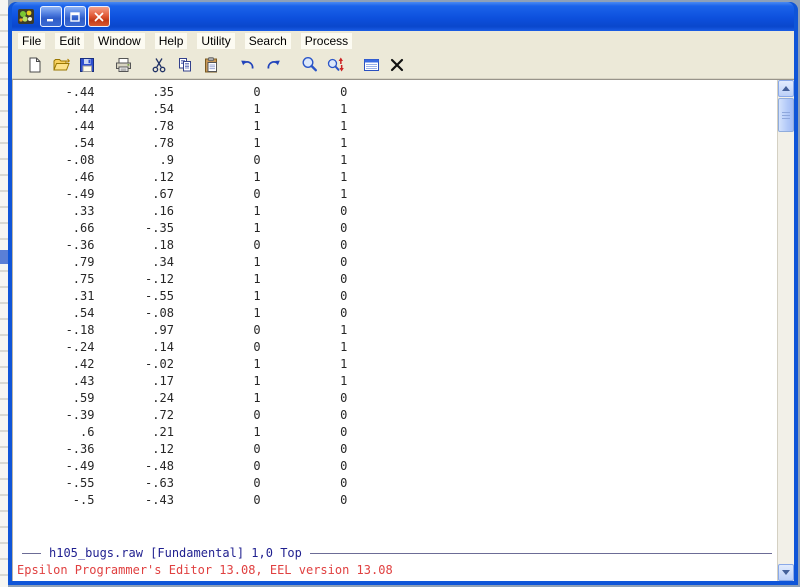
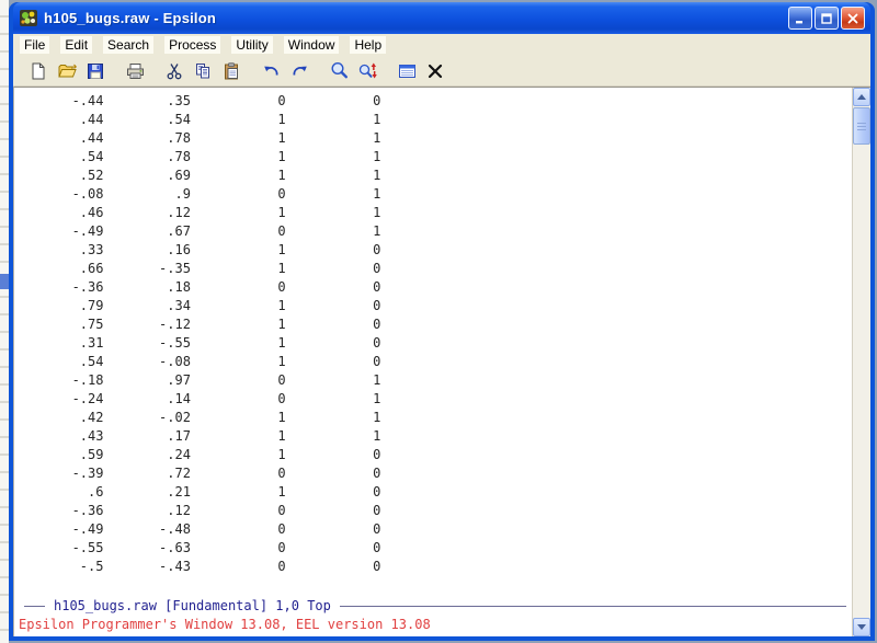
+ h105_bugs.raw - Epsilon
  File
  Edit
- Window
+ Search
- Help
+ Process
  Utility
- Search
+ Window
- Process
+ Help
  -.44 .35 0 0
  .44 .54 1 1
  .44 .78 1 1
  .54 .78 1 1
+ .52 .69 1 1
  -.08 .9 0 1
  .46 .12 1 1
  -.49 .67 0 1
  .33 .16 1 0
  .66 -.35 1 0
  -.36 .18 0 0
  .79 .34 1 0
  .75 -.12 1 0
  .31 -.55 1 0
  .54 -.08 1 0
  -.18 .97 0 1
  -.24 .14 0 1
  .42 -.02 1 1
  .43 .17 1 1
  .59 .24 1 0
  -.39 .72 0 0
  .6 .21 1 0
  -.36 .12 0 0
  -.49 -.48 0 0
  -.55 -.63 0 0
  -.5 -.43 0 0
  h105_bugs.raw [Fundamental] 1,0 Top
- Epsilon Programmer's Editor 13.08, EEL version 13.08
+ Epsilon Programmer's Window 13.08, EEL version 13.08
